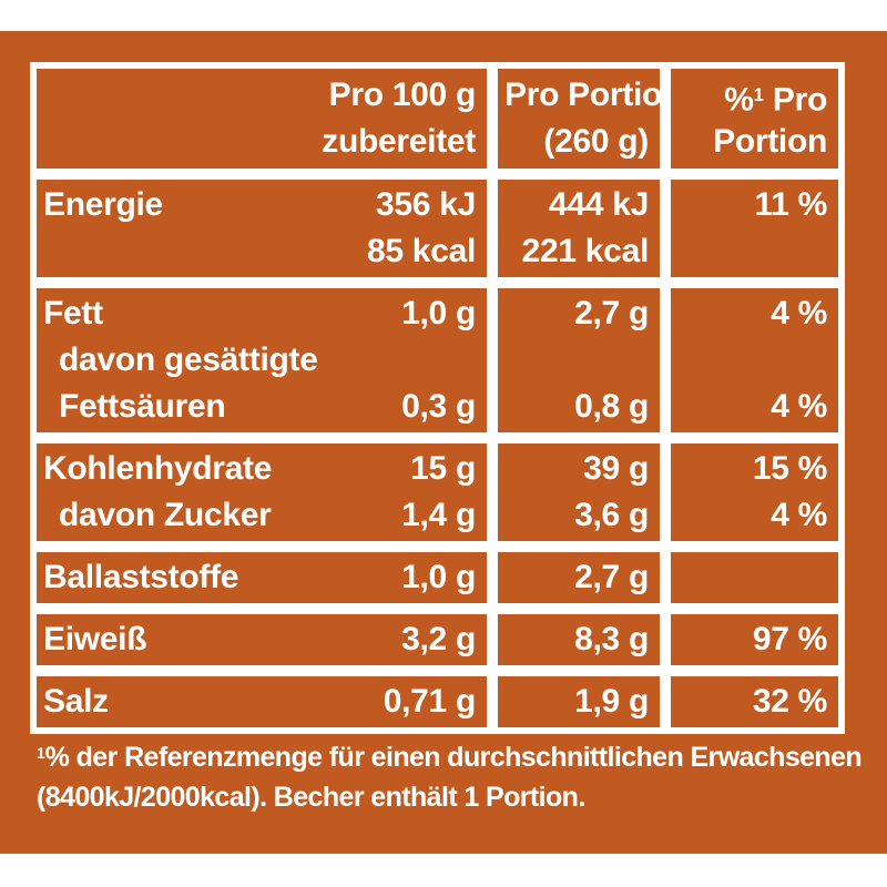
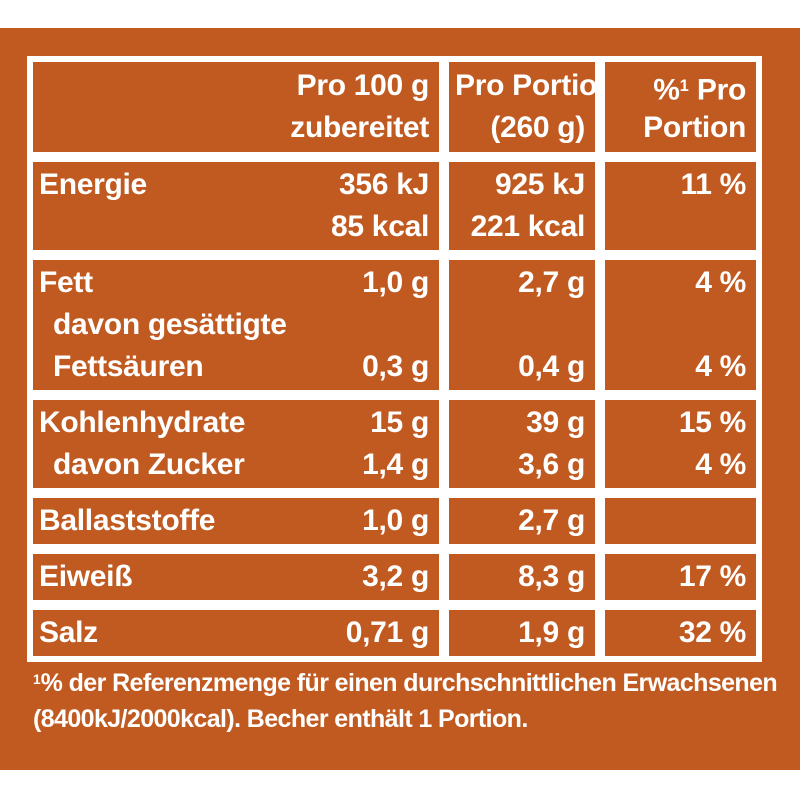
  Pro 100 g
  zubereitet
  Pro Portio
  (260 g)
  %1 Pro
  Portion
  Energie
  356 kJ
  85 kcal
- 444 kJ
+ 925 kJ
  221 kcal
  11 %
  Fett
  1,0 g
  davon gesättigte
  Fettsäuren
  0,3 g
  2,7 g
- 0,8 g
+ 0,4 g
  4 %
  4 %
  Kohlenhydrate
  15 g
  davon Zucker
  1,4 g
  39 g
  3,6 g
  15 %
  4 %
  Ballaststoffe
  1,0 g
  2,7 g
  Eiweiß
  3,2 g
  8,3 g
- 97 %
+ 17 %
  Salz
  0,71 g
  1,9 g
  32 %
  1% der Referenzmenge für einen durchschnittlichen Erwachsenen
  (8400kJ/2000kcal). Becher enthält 1 Portion.
